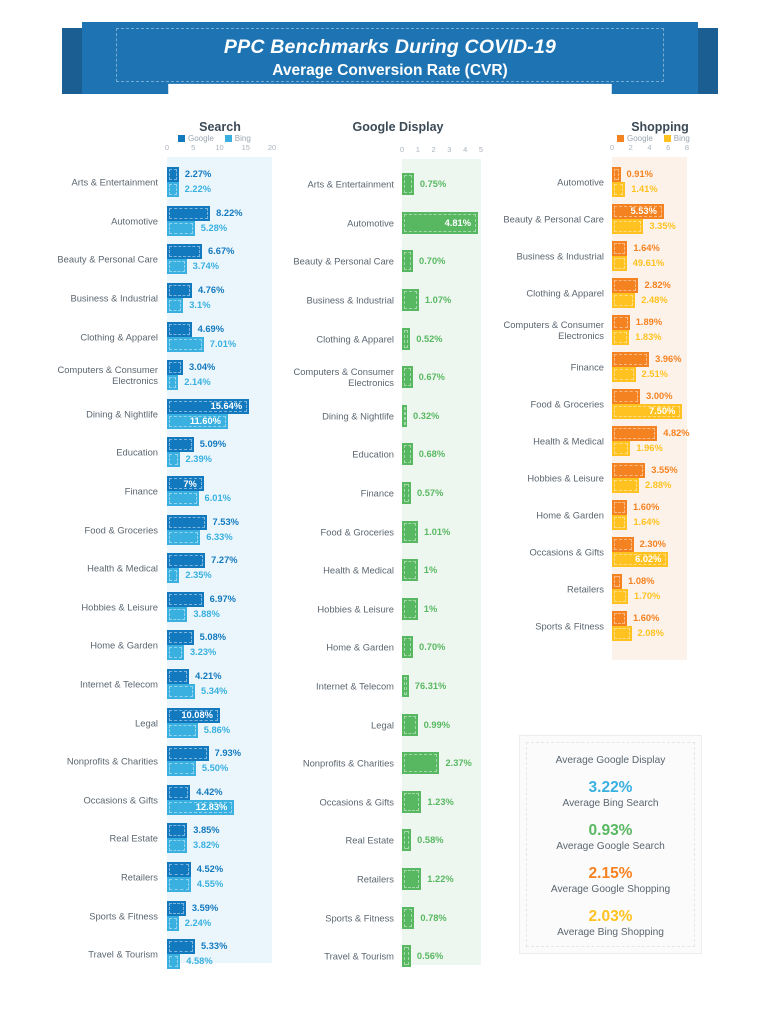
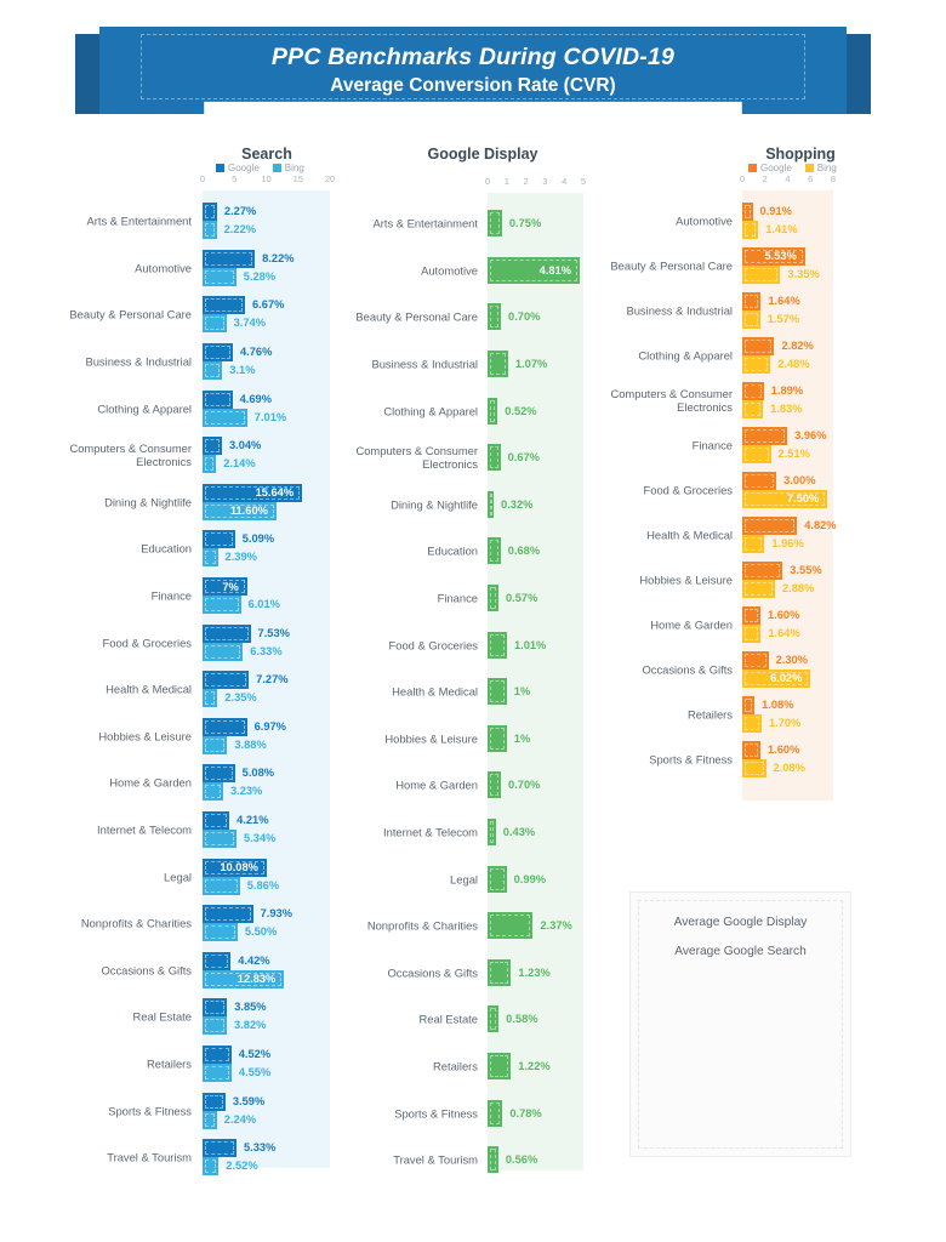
  PPC Benchmarks During COVID-19
  Average Conversion Rate (CVR)
  Search
  Google
  Bing
  0
  5
  10
  15
  20
  Arts & Entertainment
  2.27%
  2.22%
  Automotive
  8.22%
  5.28%
  Beauty & Personal Care
  6.67%
  3.74%
  Business & Industrial
  4.76%
  3.1%
  Clothing & Apparel
  4.69%
  7.01%
  Computers & Consumer
  Electronics
  3.04%
  2.14%
  Dining & Nightlife
  15.64%
  11.60%
  Education
  5.09%
  2.39%
  Finance
  7%
  6.01%
  Food & Groceries
  7.53%
  6.33%
  Health & Medical
  7.27%
  2.35%
  Hobbies & Leisure
  6.97%
  3.88%
  Home & Garden
  5.08%
  3.23%
  Internet & Telecom
  4.21%
  5.34%
  Legal
  10.08%
  5.86%
  Nonprofits & Charities
  7.93%
  5.50%
  Occasions & Gifts
  4.42%
  12.83%
  Real Estate
  3.85%
  3.82%
  Retailers
  4.52%
  4.55%
  Sports & Fitness
  3.59%
  2.24%
  Travel & Tourism
  5.33%
- 4.58%
+ 2.52%
  Google Display
  0
  1
  2
  3
  4
  5
  Arts & Entertainment
  0.75%
  Automotive
  4.81%
  Beauty & Personal Care
  0.70%
  Business & Industrial
  1.07%
  Clothing & Apparel
  0.52%
  Computers & Consumer
  Electronics
  0.67%
  Dining & Nightlife
  0.32%
  Education
  0.68%
  Finance
  0.57%
  Food & Groceries
  1.01%
  Health & Medical
  1%
  Hobbies & Leisure
  1%
  Home & Garden
  0.70%
  Internet & Telecom
- 76.31%
+ 0.43%
  Legal
  0.99%
  Nonprofits & Charities
  2.37%
  Occasions & Gifts
  1.23%
  Real Estate
  0.58%
  Retailers
  1.22%
  Sports & Fitness
  0.78%
  Travel & Tourism
  0.56%
  Shopping
  Google
  Bing
  0
  2
  4
  6
  8
  Automotive
  0.91%
  1.41%
  Beauty & Personal Care
  5.53%
  3.35%
  Business & Industrial
  1.64%
- 49.61%
+ 1.57%
  Clothing & Apparel
  2.82%
  2.48%
  Computers & Consumer
  Electronics
  1.89%
  1.83%
  Finance
  3.96%
  2.51%
  Food & Groceries
  3.00%
  7.50%
  Health & Medical
  4.82%
  1.96%
  Hobbies & Leisure
  3.55%
  2.88%
  Home & Garden
  1.60%
  1.64%
  Occasions & Gifts
  2.30%
  6.02%
  Retailers
  1.08%
  1.70%
  Sports & Fitness
  1.60%
  2.08%
  Average Google Display
- 3.22%
- Average Bing Search
- 0.93%
  Average Google Search
- 2.15%
- Average Google Shopping
- 2.03%
- Average Bing Shopping
